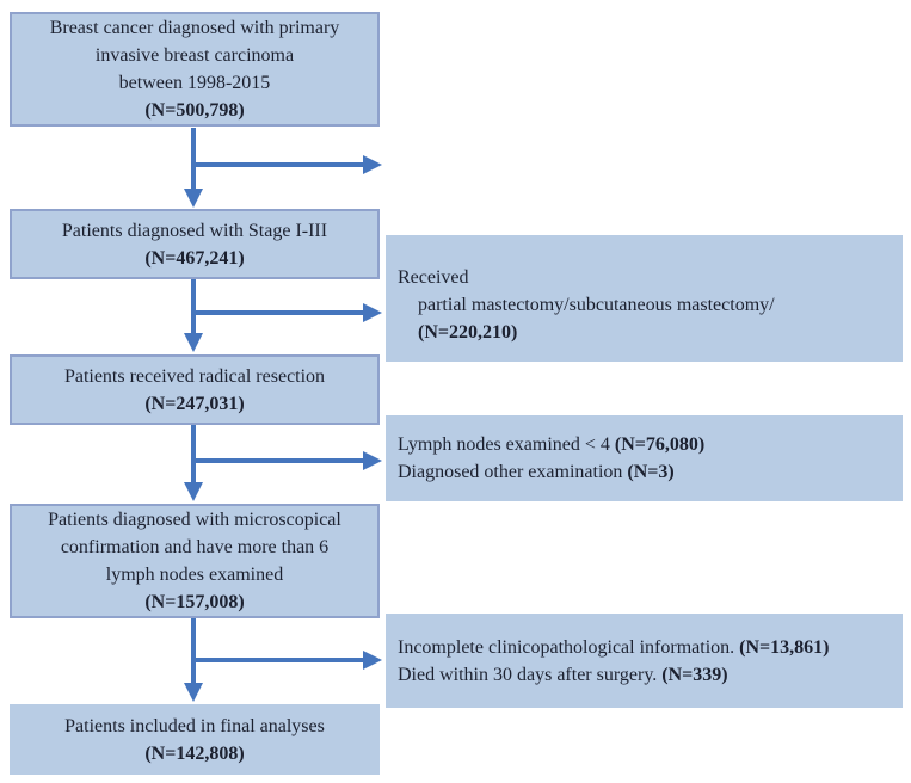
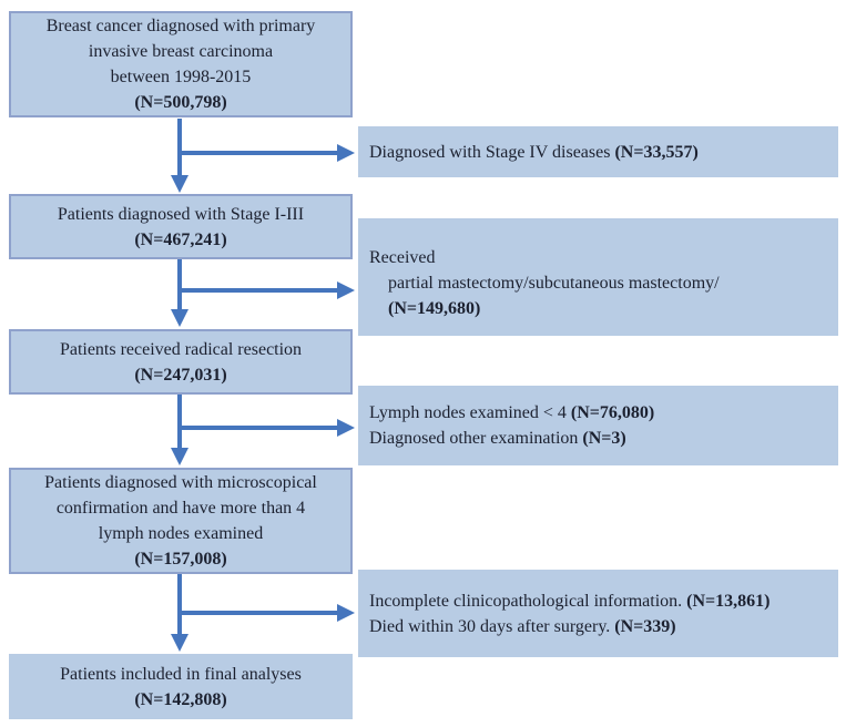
  Breast cancer diagnosed with primary
  invasive breast carcinoma
  between 1998-2015
  (N=500,798)
  Patients diagnosed with Stage I-III
  (N=467,241)
  Patients received radical resection
  (N=247,031)
  Patients diagnosed with microscopical
- confirmation and have more than 6
+ confirmation and have more than 4
  lymph nodes examined
  (N=157,008)
  Patients included in final analyses
  (N=142,808)
+ Diagnosed with Stage IV diseases (N=33,557)
  Received
  partial mastectomy/subcutaneous mastectomy/
- (N=220,210)
+ (N=149,680)
  Lymph nodes examined < 4 (N=76,080)
  Diagnosed other examination (N=3)
  Incomplete clinicopathological information. (N=13,861)
  Died within 30 days after surgery. (N=339)
